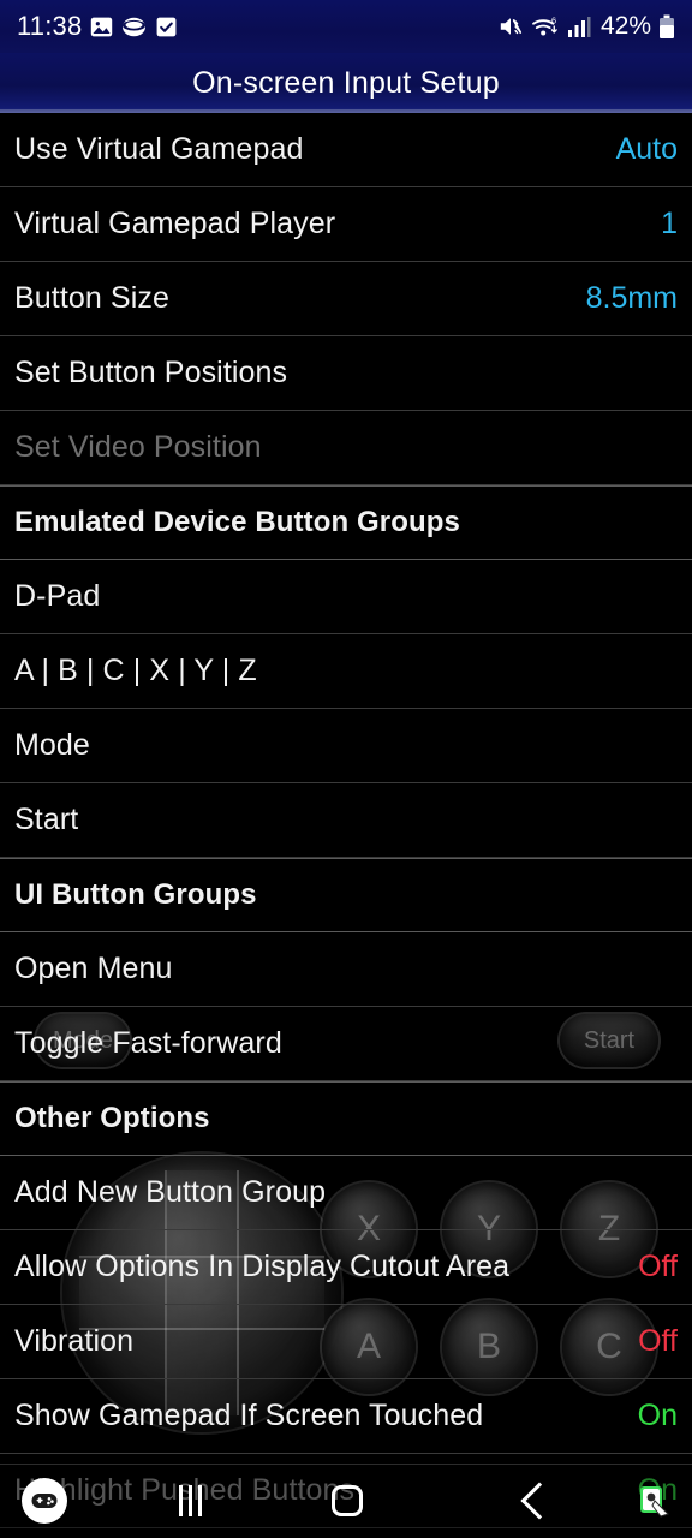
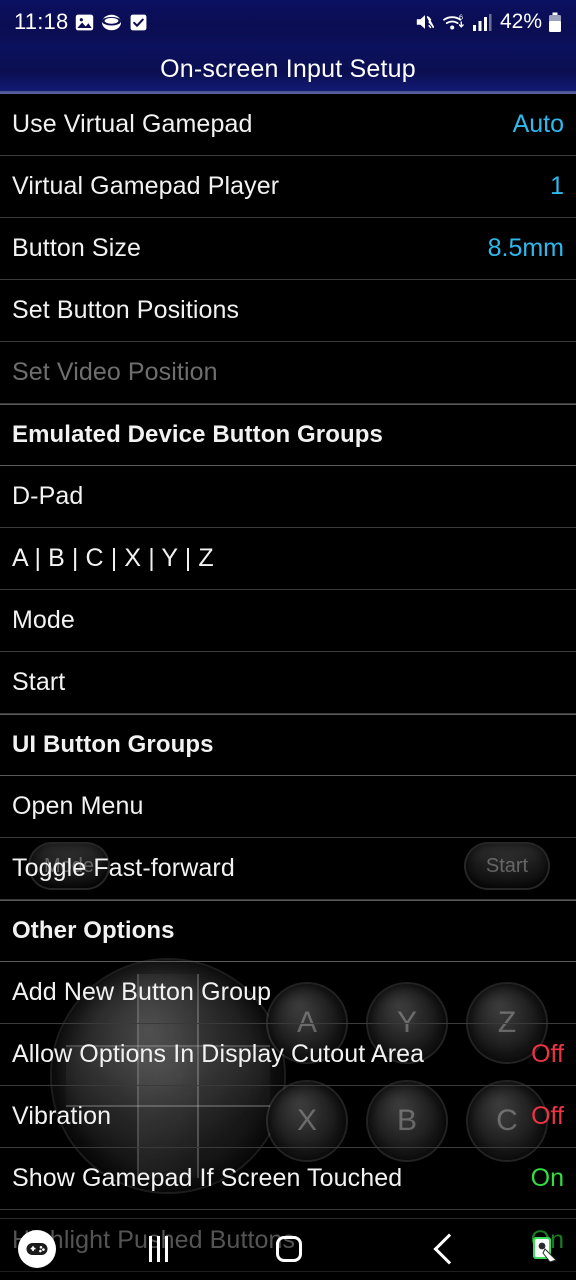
- 11:38
+ 11:18
  6
  42%
  On-screen Input Setup
- X
+ A
  Y
  Z
- A
+ X
  B
  C
  Mode
  Start
  Use Virtual Gamepad
  Auto
  Virtual Gamepad Player
  1
  Button Size
  8.5mm
  Set Button Positions
  Set Video Position
  Emulated Device Button Groups
  D-Pad
  A | B | C | X | Y | Z
  Mode
  Start
  UI Button Groups
  Open Menu
  Toggle Fast-forward
  Other Options
  Add New Button Group
  Allow Options In Display Cutout Area
  Off
  Vibration
  Off
  Show Gamepad If Screen Touched
  On
  hlight Pused Buttons
